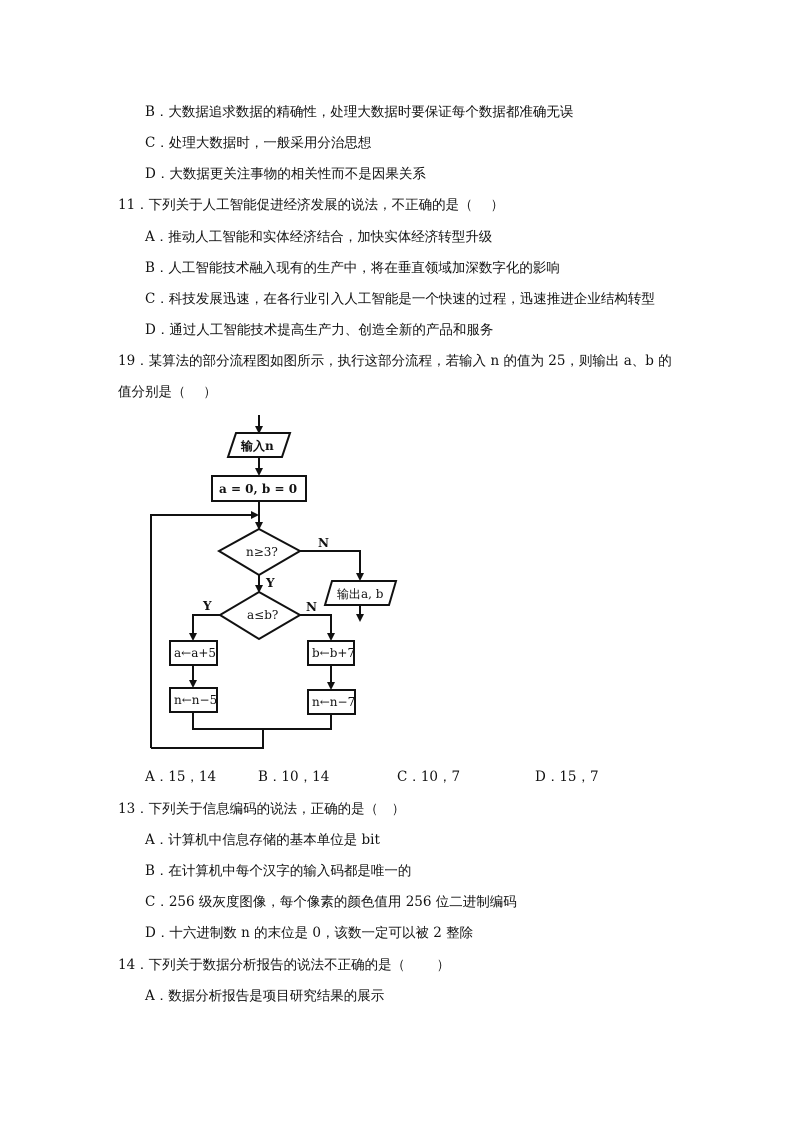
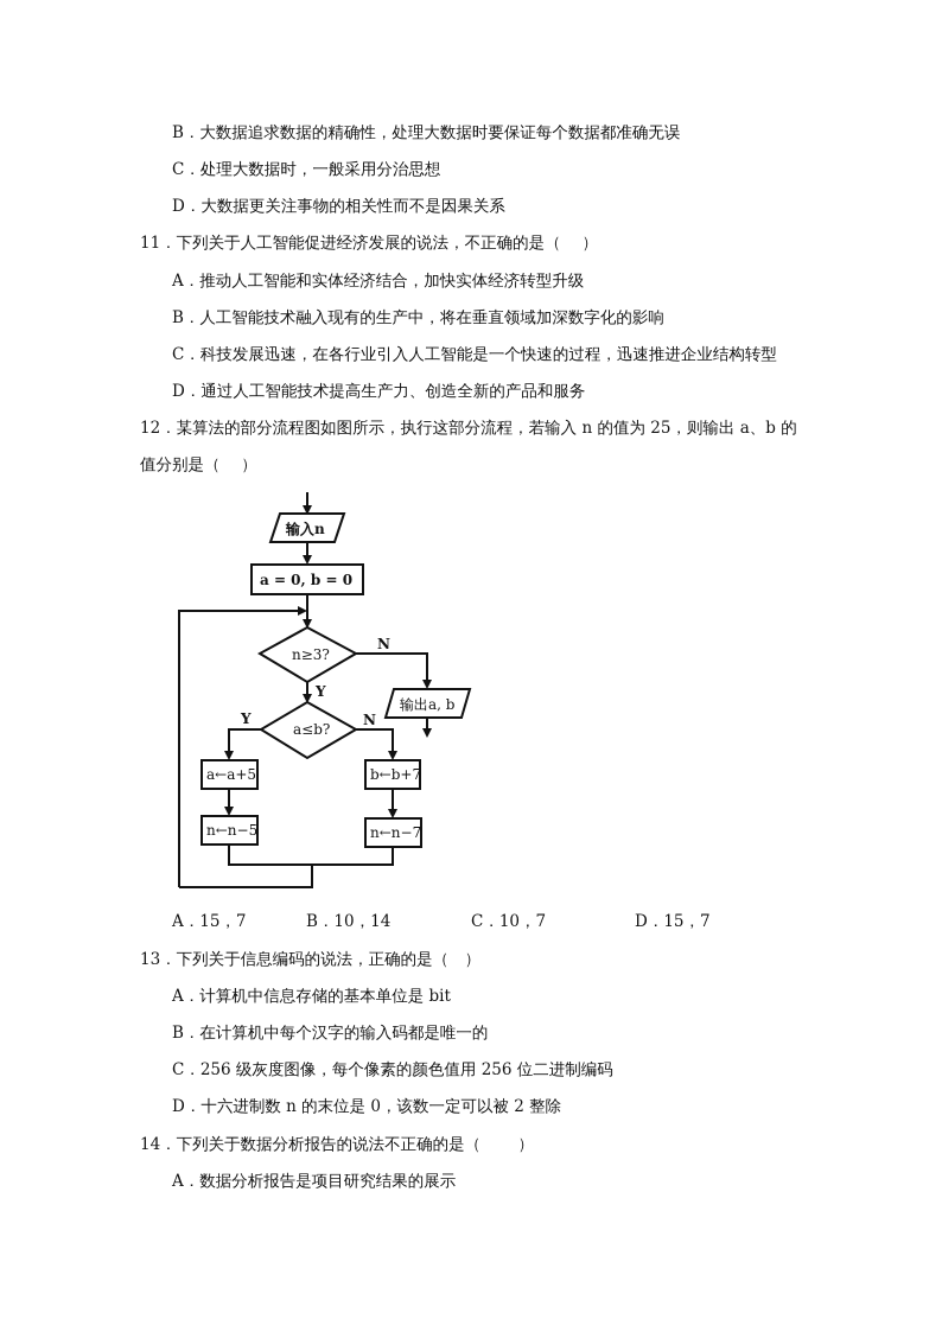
  B．大数据追求数据的精确性，处理大数据时要保证每个数据都准确无误
  C．处理大数据时，一般采用分治思想
  D．大数据更关注事物的相关性而不是因果关系
  11．下列关于人工智能促进经济发展的说法，不正确的是（ ）
  A．推动人工智能和实体经济结合，加快实体经济转型升级
  B．人工智能技术融入现有的生产中，将在垂直领域加深数字化的影响
  C．科技发展迅速，在各行业引入人工智能是一个快速的过程，迅速推进企业结构转型
  D．通过人工智能技术提高生产力、创造全新的产品和服务
- 19．某算法的部分流程图如图所示，执行这部分流程，若输入 n 的值为 25，则输出 a、b 的
+ 12．某算法的部分流程图如图所示，执行这部分流程，若输入 n 的值为 25，则输出 a、b 的
  值分别是（ ）
  输入n
  a = 0, b = 0
  n≥3?
  N
  Y
  输出a, b
  a≤b?
  Y
  N
  a←a+5
  n←n−5
  b←b+7
  n←n−7
- A．15，14
+ A．15，7
  B．10，14
  C．10，7
  D．15，7
  13．下列关于信息编码的说法，正确的是（ ）
  A．计算机中信息存储的基本单位是 bit
  B．在计算机中每个汉字的输入码都是唯一的
  C．256 级灰度图像，每个像素的颜色值用 256 位二进制编码
  D．十六进制数 n 的末位是 0，该数一定可以被 2 整除
  14．下列关于数据分析报告的说法不正确的是（ ）
  A．数据分析报告是项目研究结果的展示
